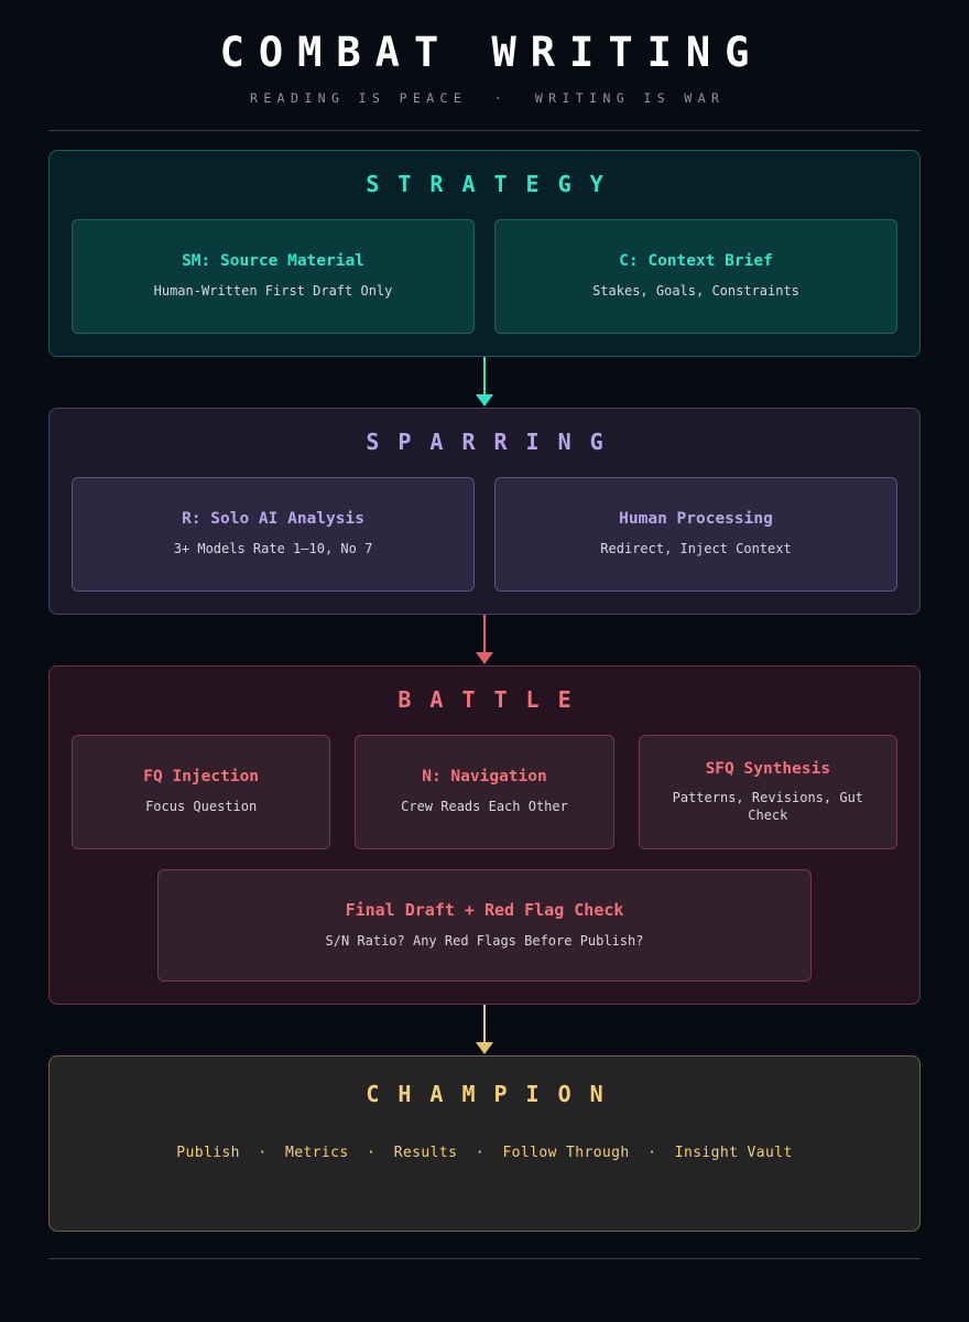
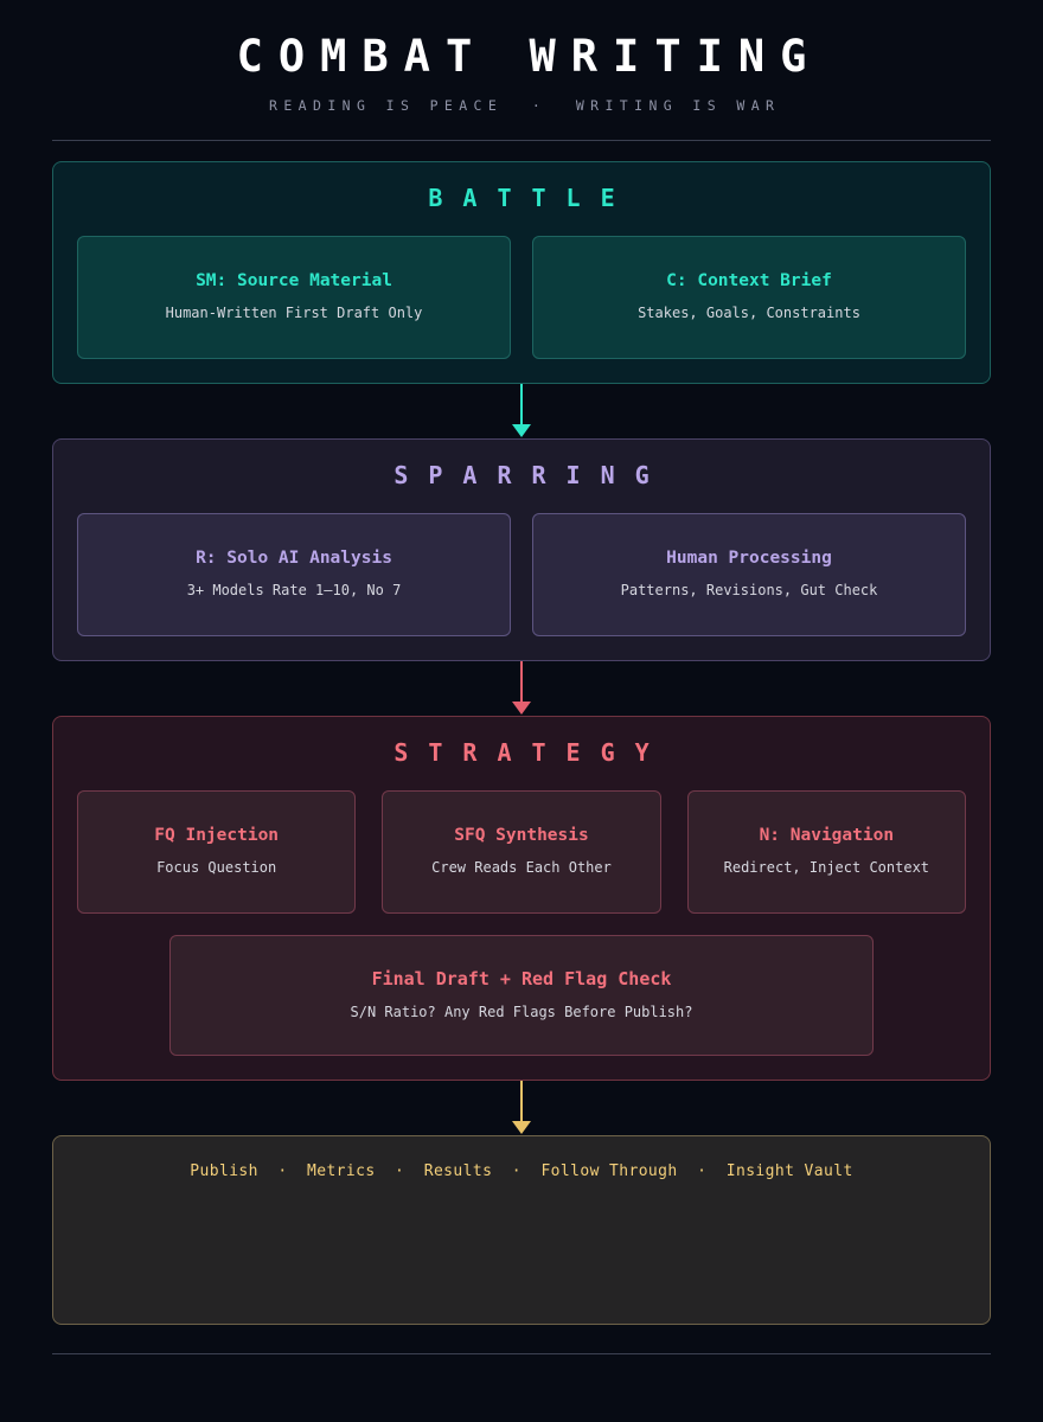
  COMBAT WRITING
  READING IS PEACE · WRITING IS WAR
- STRATEGY
+ BATTLE
  SM: Source Material
  Human-Written First Draft Only
  C: Context Brief
  Stakes, Goals, Constraints
  SPARRING
  R: Solo AI Analysis
  3+ Models Rate 1–10, No 7
  Human Processing
- Redirect, Inject Context
+ Patterns, Revisions, Gut Check
- BATTLE
+ STRATEGY
  FQ Injection
  Focus Question
- N: Navigation
+ SFQ Synthesis
  Crew Reads Each Other
- SFQ Synthesis
+ N: Navigation
- Patterns, Revisions, Gut Check
+ Redirect, Inject Context
  Final Draft + Red Flag Check
  S/N Ratio? Any Red Flags Before Publish?
- CHAMPION
  Publish · Metrics · Results · Follow Through · Insight Vault
